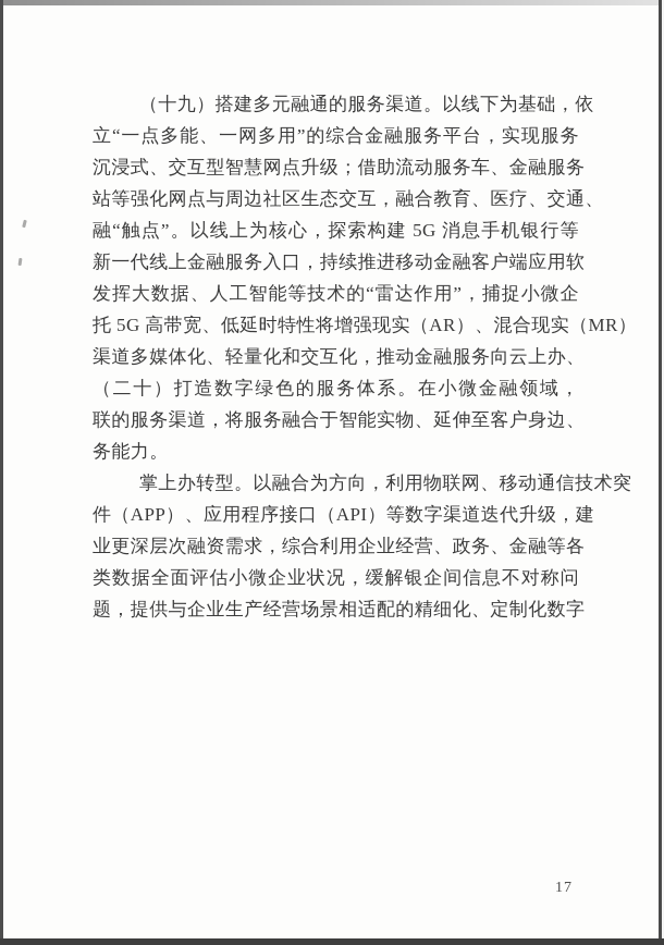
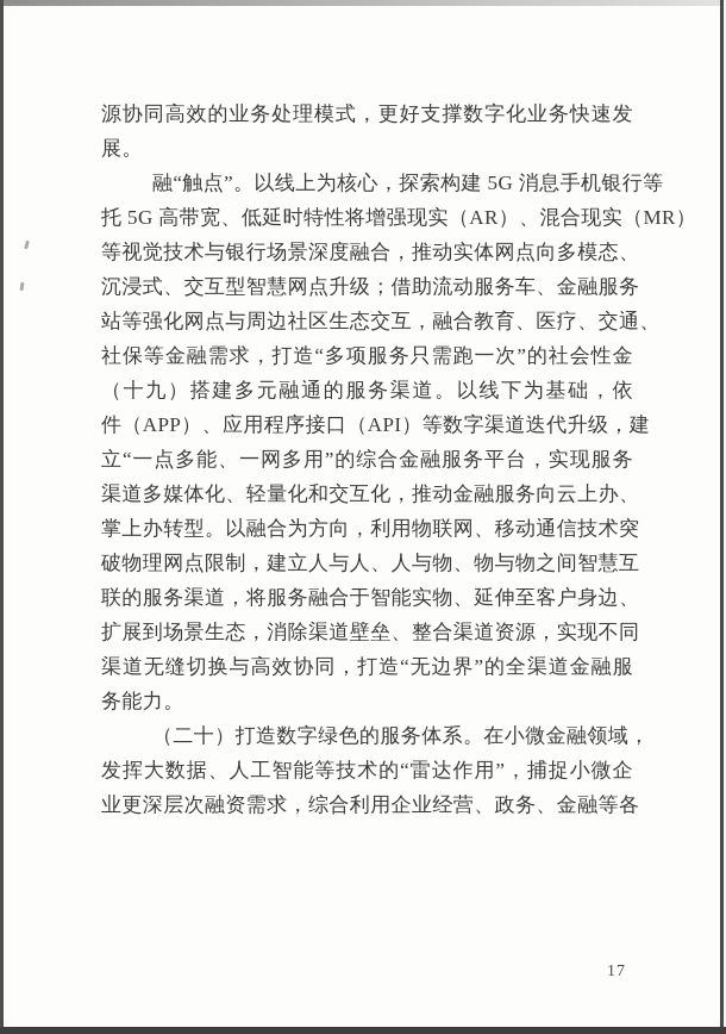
+ 源协同高效的业务处理模式，更好支撑数字化业务快速发
+ 展。
- （十九）搭建多元融通的服务渠道。以线下为基础，依
+ 融“触点”。以线上为核心，探索构建 5G 消息手机银行等
- 立“一点多能、一网多用”的综合金融服务平台，实现服务
+ 托 5G 高带宽、低延时特性将增强现实（AR）、混合现实（MR）
+ 等视觉技术与银行场景深度融合，推动实体网点向多模态、
  沉浸式、交互型智慧网点升级；借助流动服务车、金融服务
  站等强化网点与周边社区生态交互，融合教育、医疗、交通、
+ 社保等金融需求，打造“多项服务只需跑一次”的社会性金
- 融“触点”。以线上为核心，探索构建 5G 消息手机银行等
+ （十九）搭建多元融通的服务渠道。以线下为基础，依
- 新一代线上金融服务入口，持续推进移动金融客户端应用软
- 发挥大数据、人工智能等技术的“雷达作用”，捕捉小微企
+ 件（APP）、应用程序接口（API）等数字渠道迭代升级，建
- 托 5G 高带宽、低延时特性将增强现实（AR）、混合现实（MR）
+ 立“一点多能、一网多用”的综合金融服务平台，实现服务
  渠道多媒体化、轻量化和交互化，推动金融服务向云上办、
- （二十）打造数字绿色的服务体系。在小微金融领域，
+ 掌上办转型。以融合为方向，利用物联网、移动通信技术突
+ 破物理网点限制，建立人与人、人与物、物与物之间智慧互
  联的服务渠道，将服务融合于智能实物、延伸至客户身边、
+ 扩展到场景生态，消除渠道壁垒、整合渠道资源，实现不同
+ 渠道无缝切换与高效协同，打造“无边界”的全渠道金融服
  务能力。
- 掌上办转型。以融合为方向，利用物联网、移动通信技术突
+ （二十）打造数字绿色的服务体系。在小微金融领域，
- 件（APP）、应用程序接口（API）等数字渠道迭代升级，建
+ 发挥大数据、人工智能等技术的“雷达作用”，捕捉小微企
  业更深层次融资需求，综合利用企业经营、政务、金融等各
- 类数据全面评估小微企业状况，缓解银企间信息不对称问
- 题，提供与企业生产经营场景相适配的精细化、定制化数字
  17
